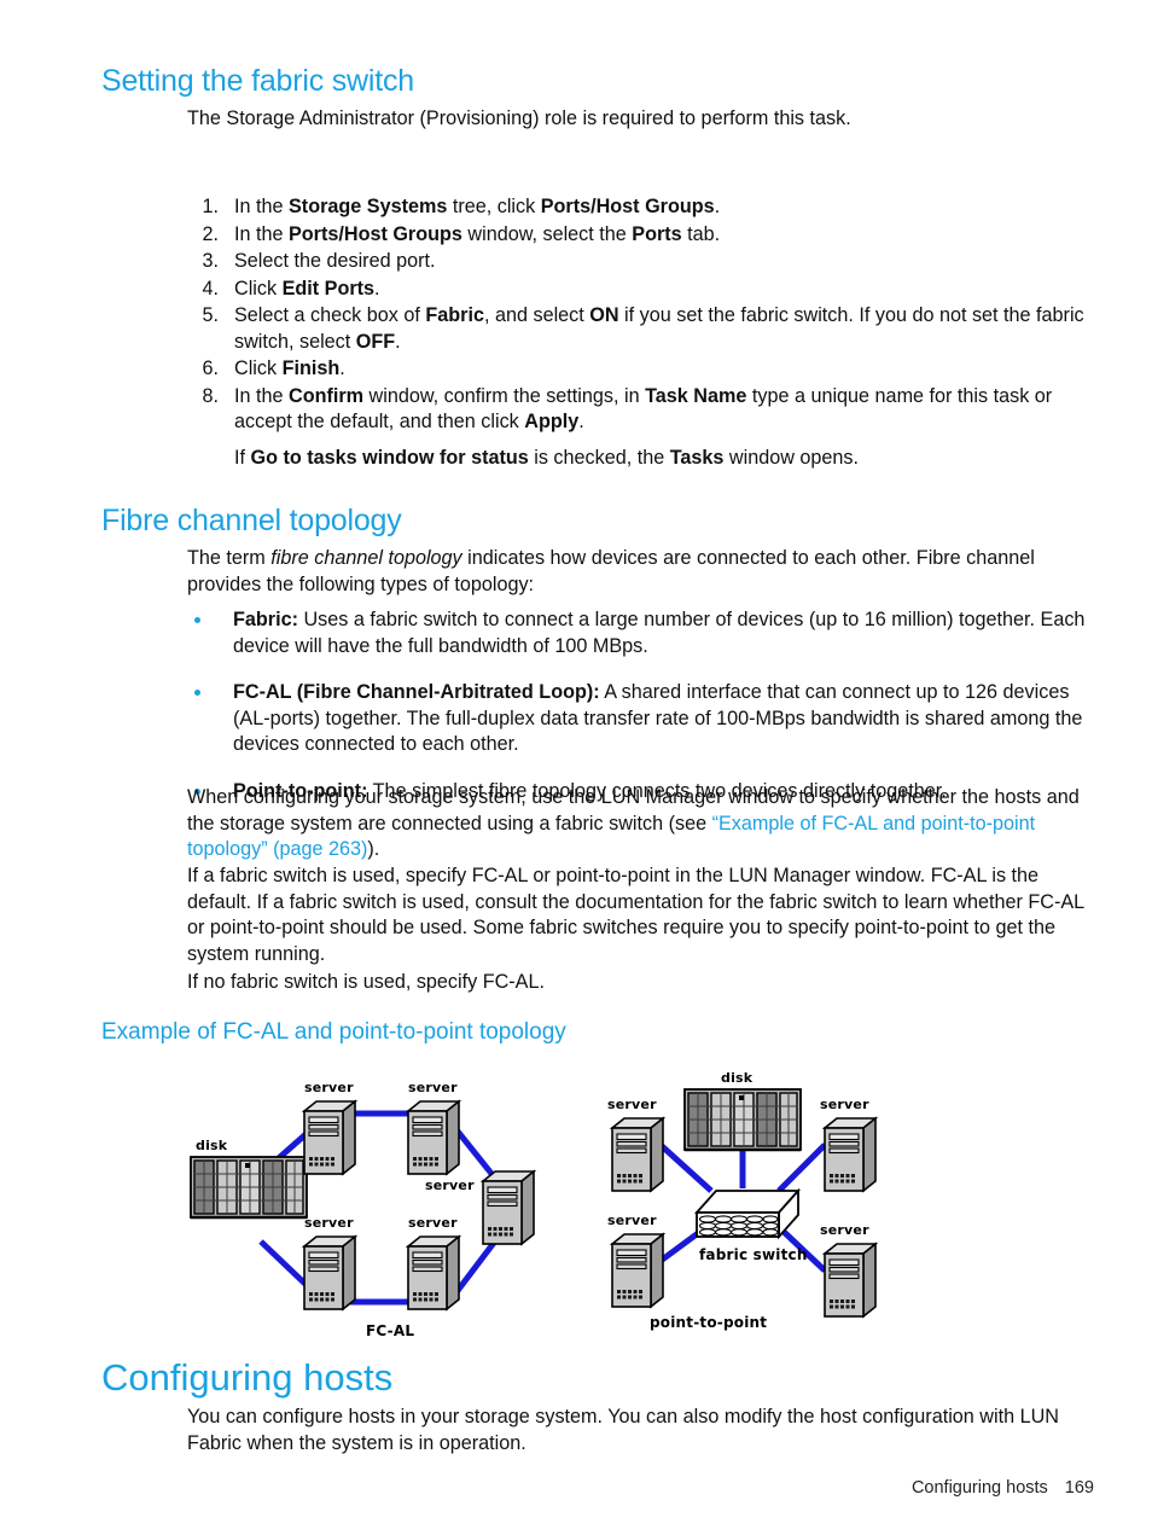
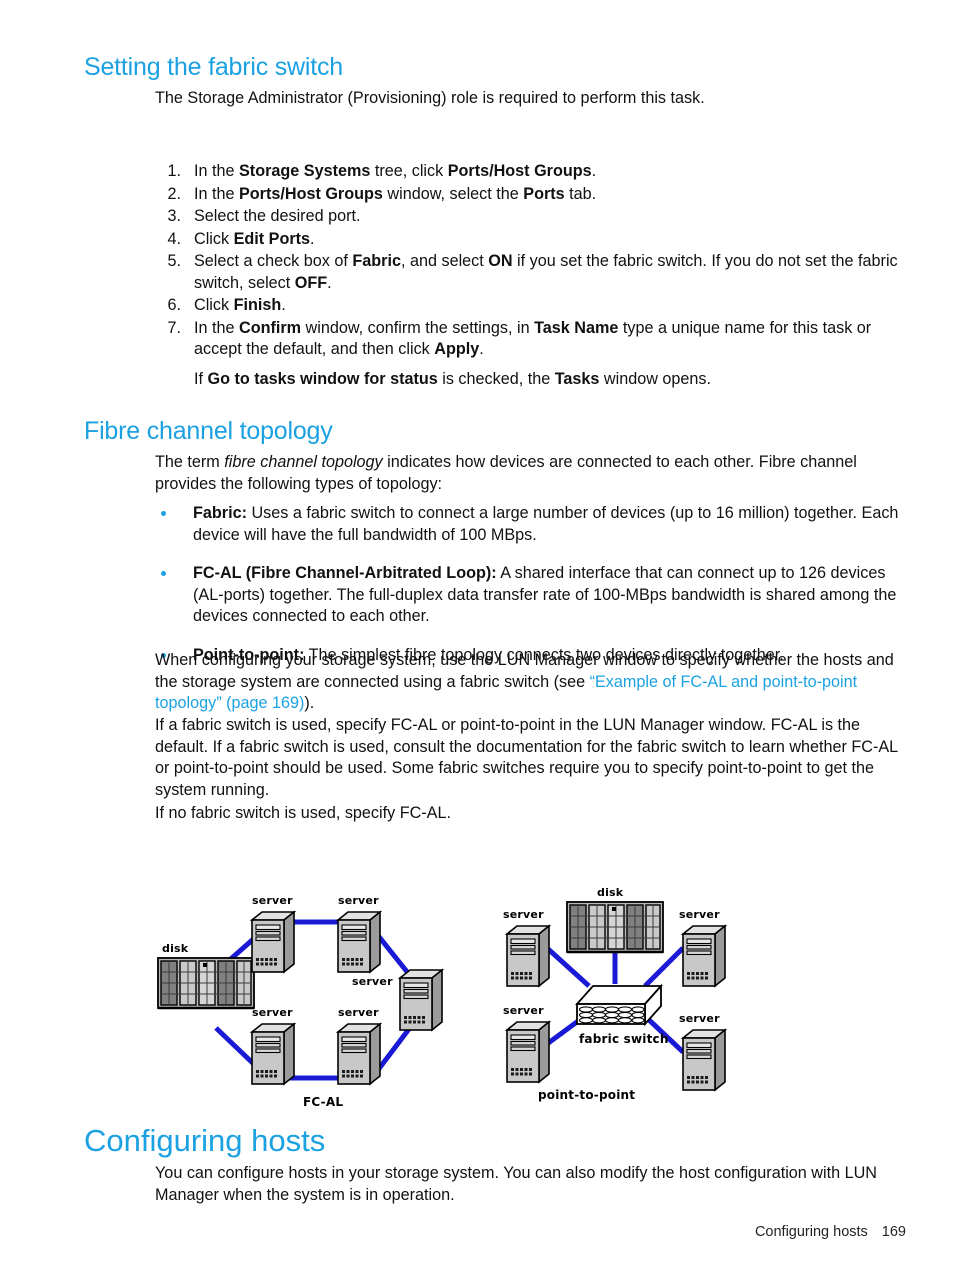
  Setting the fabric switch
  The Storage Administrator (Provisioning) role is required to perform this task.
  1.
  In the Storage Systems tree, click Ports/Host Groups.
  2.
  In the Ports/Host Groups window, select the Ports tab.
  3.
  Select the desired port.
  4.
  Click Edit Ports.
  5.
  Select a check box of Fabric, and select ON if you set the fabric switch. If you do not set the fabric switch, select OFF.
  6.
  Click Finish.
- 8.
+ 7.
  In the Confirm window, confirm the settings, in Task Name type a unique name for this task or accept the default, and then click Apply.
  If Go to tasks window for status is checked, the Tasks window opens.
  Fibre channel topology
  The term fibre channel topology indicates how devices are connected to each other. Fibre channel provides the following types of topology:
  Fabric: Uses a fabric switch to connect a large number of devices (up to 16 million) together. Each device will have the full bandwidth of 100 MBps.
  FC-AL (Fibre Channel-Arbitrated Loop): A shared interface that can connect up to 126 devices (AL-ports) together. The full-duplex data transfer rate of 100-MBps bandwidth is shared among the devices connected to each other.
  Point-to-point: The simplest fibre topology connects two devices directly together.
- When configuring your storage system, use the LUN Manager window to specify whether the hosts and the storage system are connected using a fabric switch (see “Example of FC-AL and point-to-point topology” (page 263)).
+ When configuring your storage system, use the LUN Manager window to specify whether the hosts and the storage system are connected using a fabric switch (see “Example of FC-AL and point-to-point topology” (page 169)).
  If a fabric switch is used, specify FC-AL or point-to-point in the LUN Manager window. FC-AL is the default. If a fabric switch is used, consult the documentation for the fabric switch to learn whether FC-AL or point-to-point should be used. Some fabric switches require you to specify point-to-point to get the system running.
  If no fabric switch is used, specify FC-AL.
- Example of FC-AL and point-to-point topology
  disk
  server
  server
  server
  server
  server
  FC-AL
  disk
  server
  server
  server
  server
  fabric switch
  point-to-point
  Configuring hosts
- You can configure hosts in your storage system. You can also modify the host configuration with LUN Fabric when the system is in operation.
+ You can configure hosts in your storage system. You can also modify the host configuration with LUN Manager when the system is in operation.
  Configuring hosts 169
